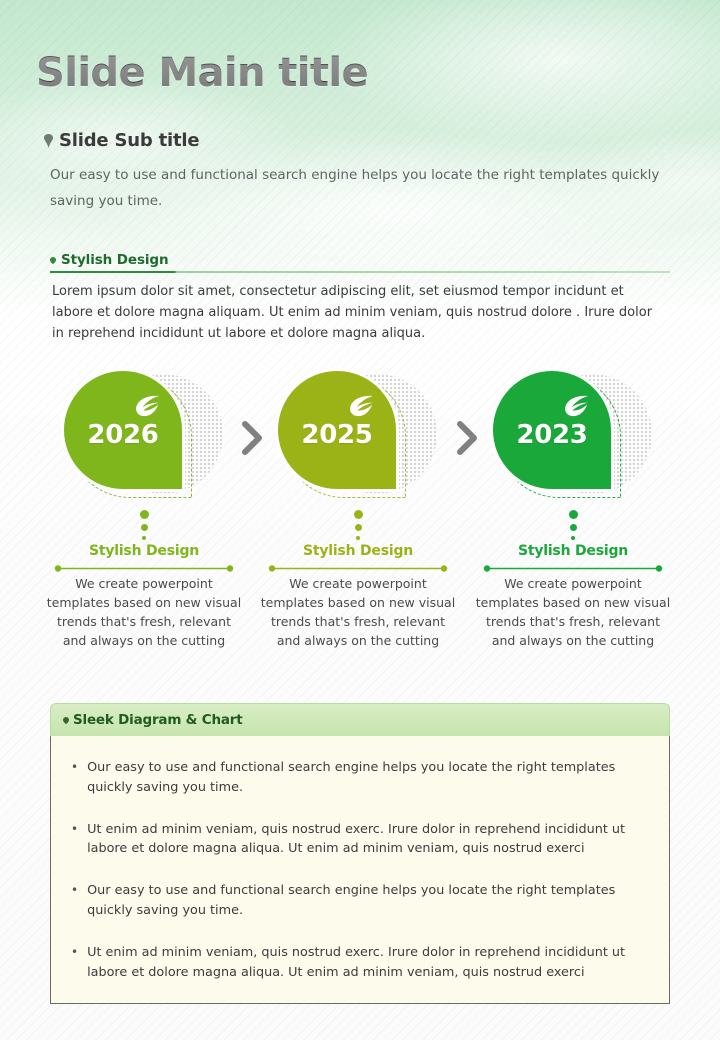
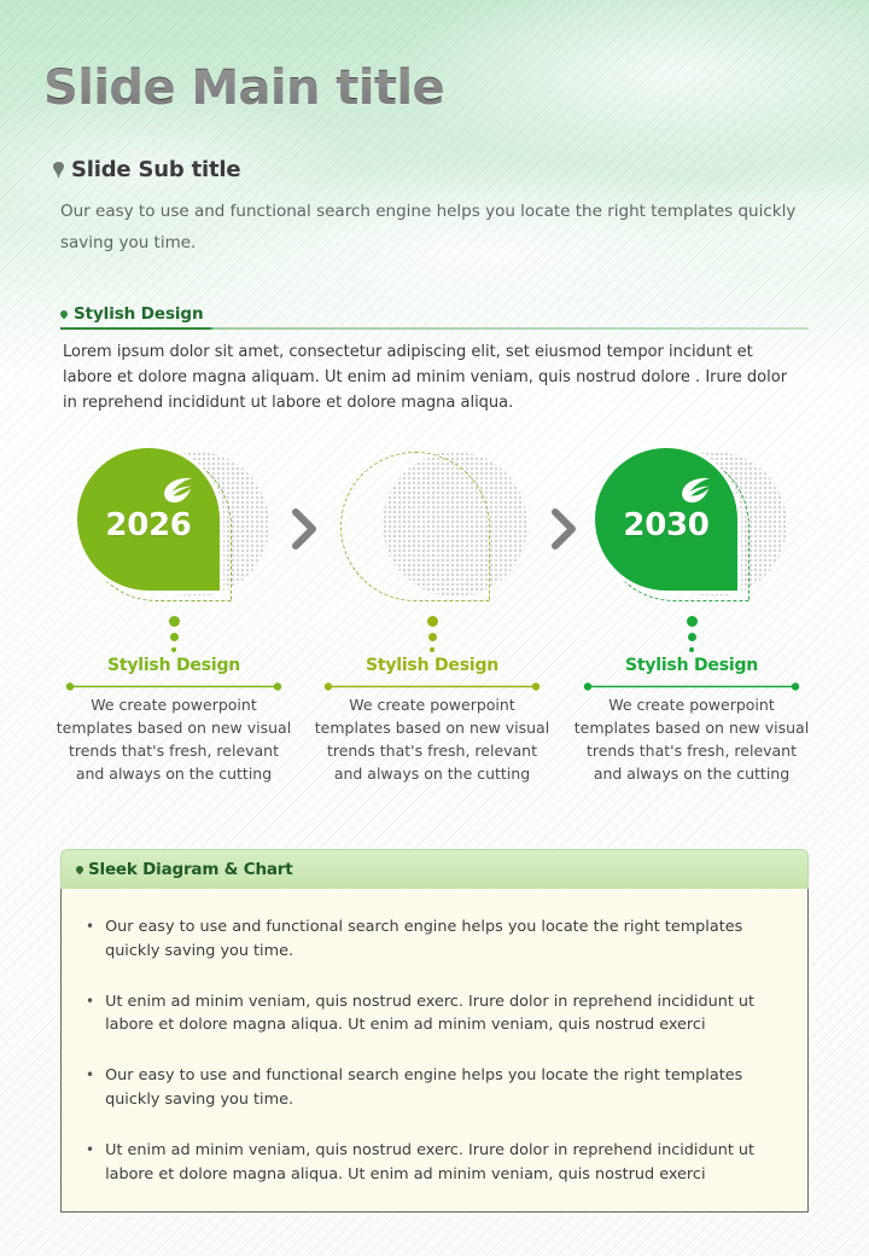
  Slide Main title
  Slide Sub title
  Our easy to use and functional search engine helps you locate the right templates quickly saving you time.
  Stylish Design
  Lorem ipsum dolor sit amet, consectetur adipiscing elit, set eiusmod tempor incidunt et labore et dolore magna aliquam. Ut enim ad minim veniam, quis nostrud dolore . Irure dolor in reprehend incididunt ut labore et dolore magna aliqua.
  2026
  Stylish Design
  We create powerpoint templates based on new visual trends that's fresh, relevant and always on the cutting
- 2025
  Stylish Design
  We create powerpoint templates based on new visual trends that's fresh, relevant and always on the cutting
- 2023
+ 2030
  Stylish Design
  We create powerpoint templates based on new visual trends that's fresh, relevant and always on the cutting
  Sleek Diagram & Chart
  •
  Our easy to use and functional search engine helps you locate the right templates quickly saving you time.
  •
  Ut enim ad minim veniam, quis nostrud exerc. Irure dolor in reprehend incididunt ut labore et dolore magna aliqua. Ut enim ad minim veniam, quis nostrud exerci
  •
  Our easy to use and functional search engine helps you locate the right templates quickly saving you time.
  •
  Ut enim ad minim veniam, quis nostrud exerc. Irure dolor in reprehend incididunt ut labore et dolore magna aliqua. Ut enim ad minim veniam, quis nostrud exerci
